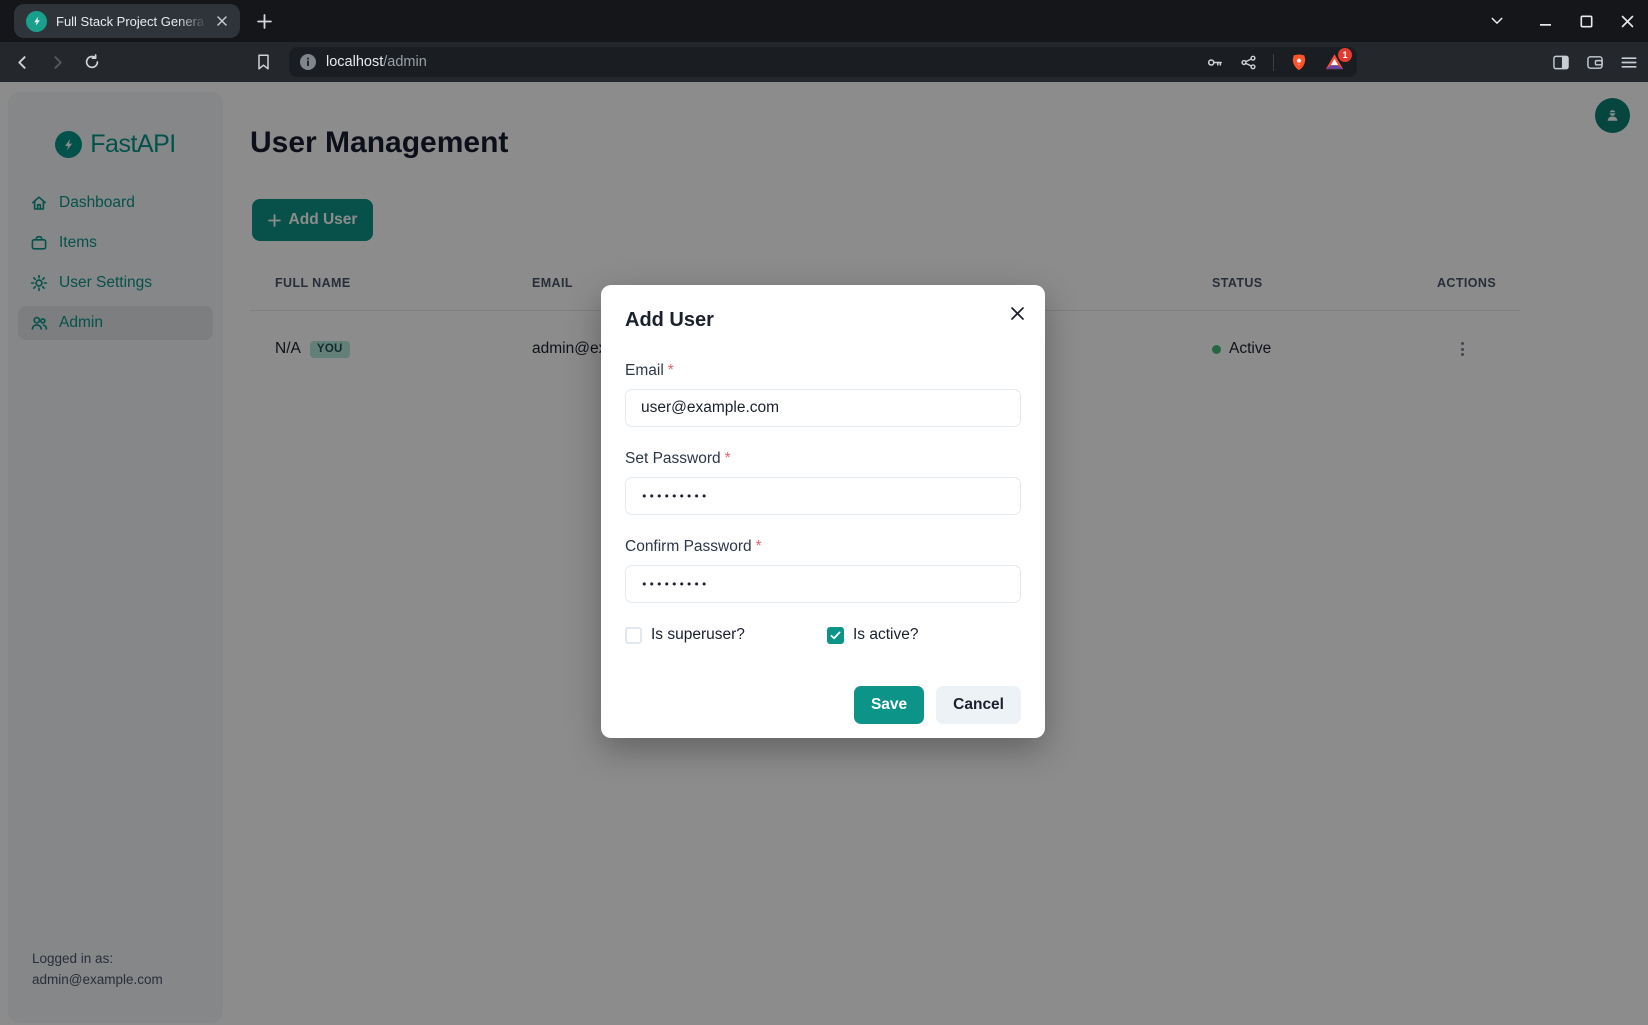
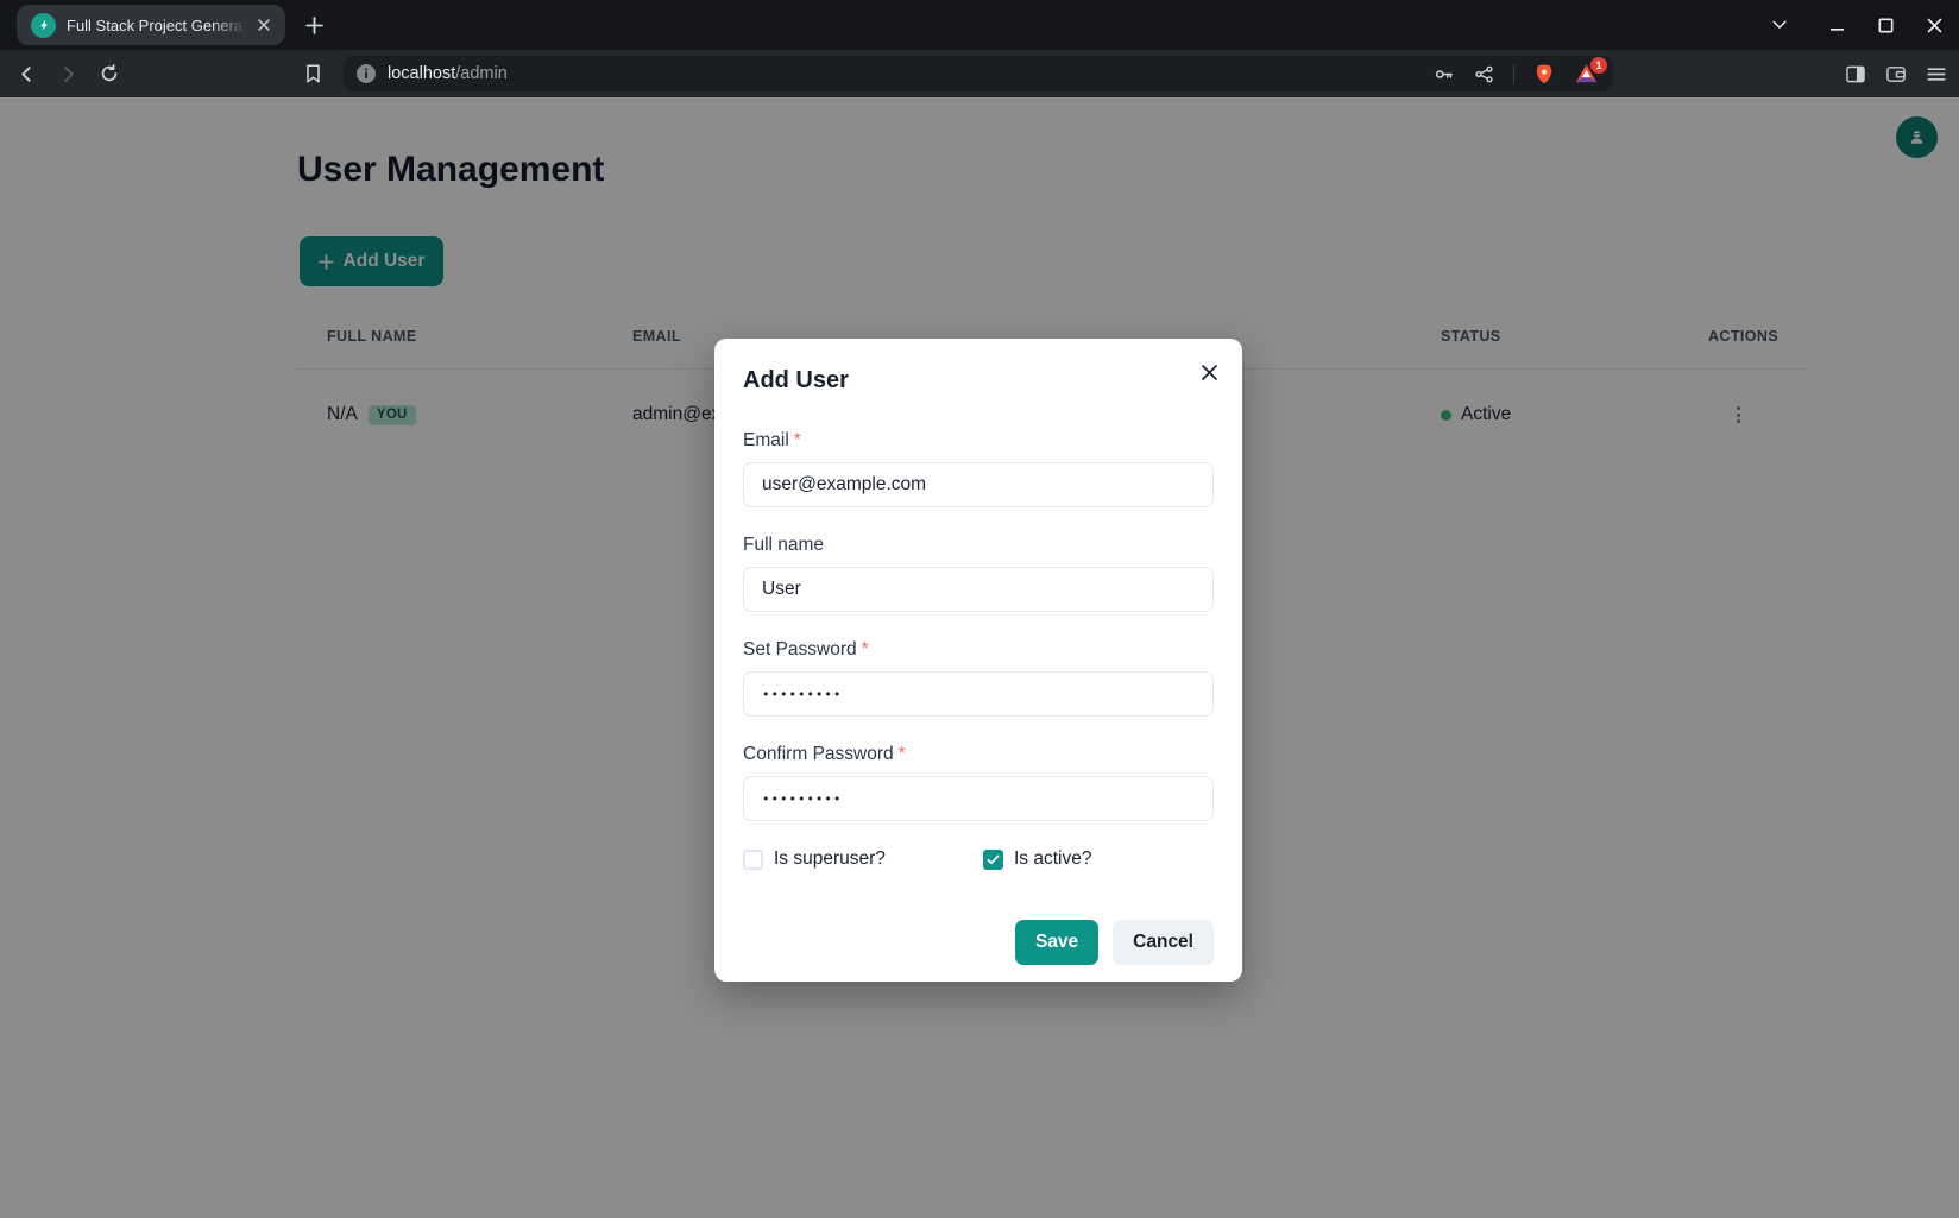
  Full Stack Project Genera
  localhost/admin
  1
- FastAPI
- Dashboard
- Items
- User Settings
- Admin
- Logged in as:
- admin@example.com
  User Management
  Add User
  FULL NAME
  EMAIL
  STATUS
  ACTIONS
  N/A
  YOU
  Active
  Add User
  Email *
  user@example.com
+ Full name
+ User
  Set Password *
  •••••••••
  Confirm Password *
  •••••••••
  Is superuser?
  Is active?
  Save
  Cancel
